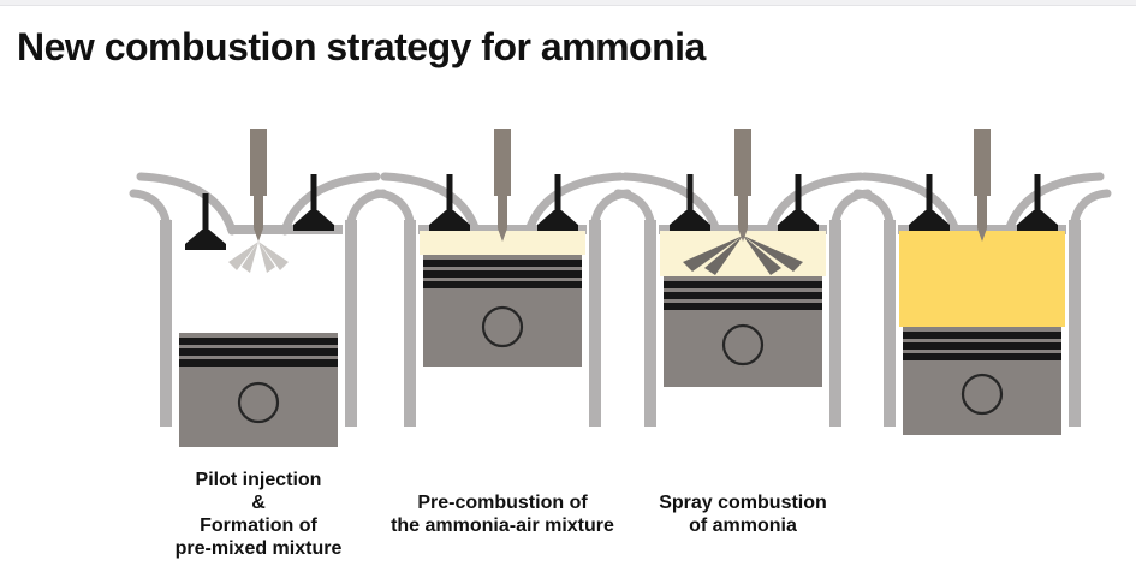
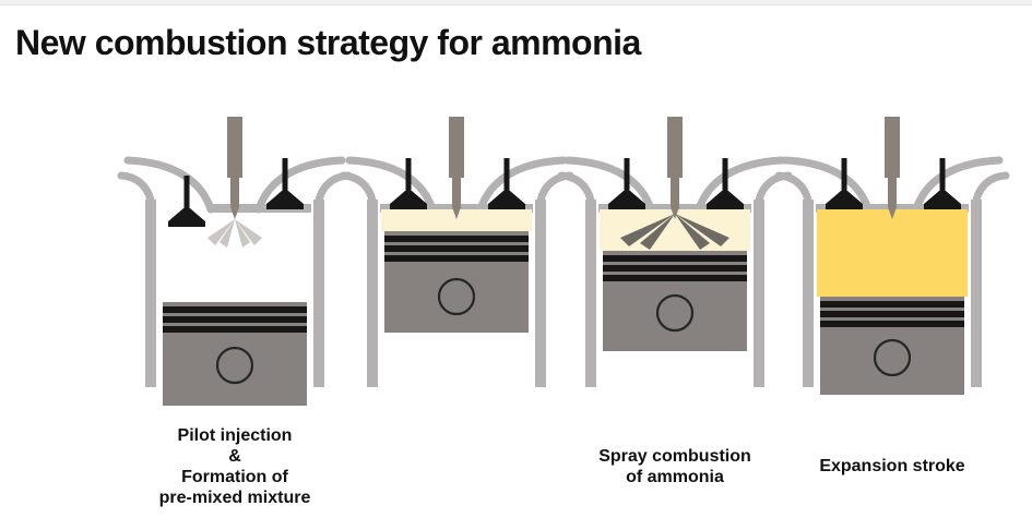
  New combustion strategy for ammonia
  Pilot injection
  &
  Formation of
  pre-mixed mixture
- Pre-combustion of
- the ammonia-air mixture
  Spray combustion
  of ammonia
+ Expansion stroke
